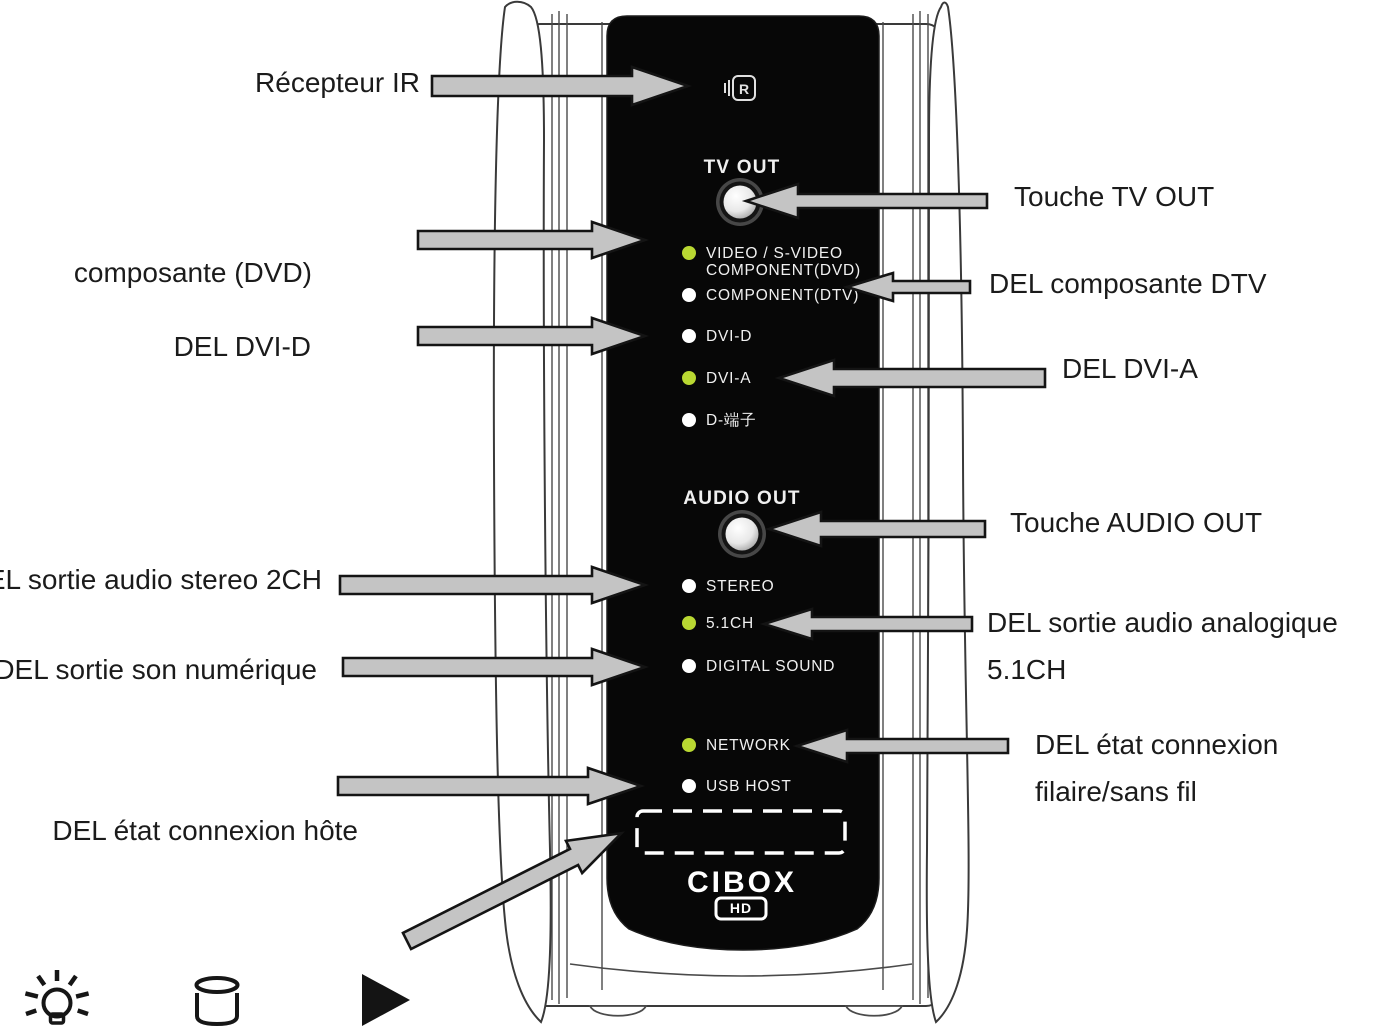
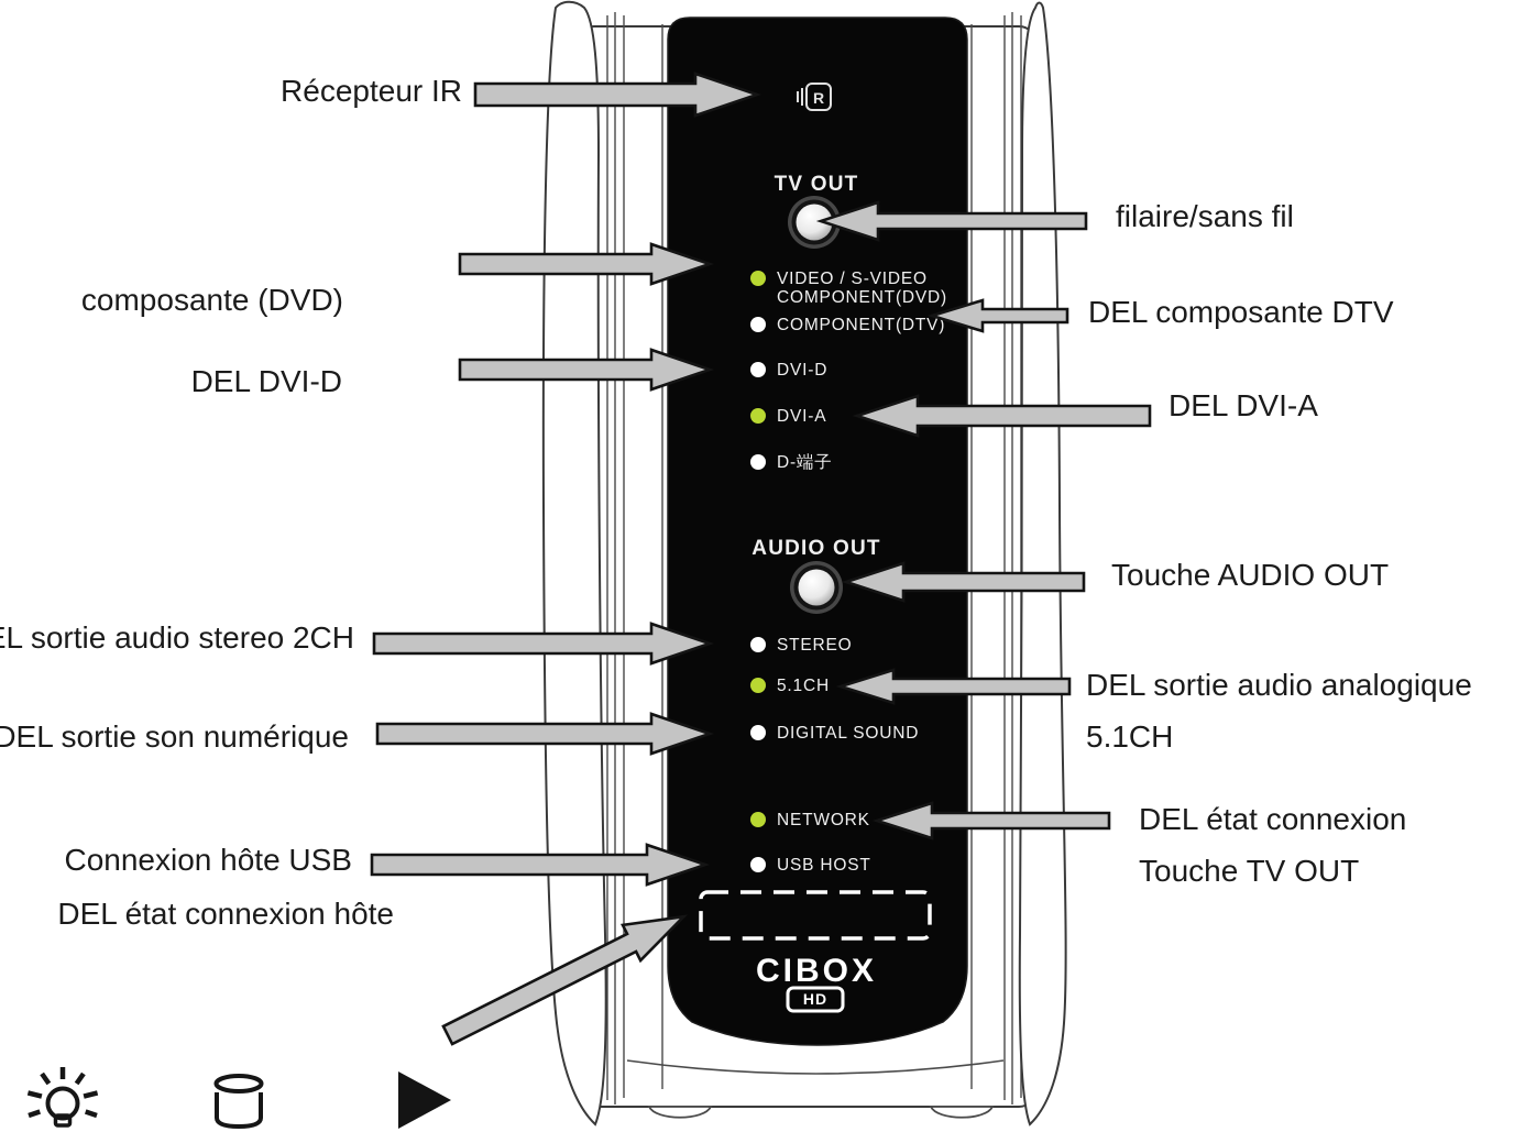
  R
  TV OUT
  VIDEO / S-VIDEO
  COMPONENT(DVD)
  COMPONENT(DTV)
  DVI-D
  DVI-A
  D-端子
  AUDIO OUT
  STEREO
  5.1CH
  DIGITAL SOUND
  NETWORK
  USB HOST
  CIBOX
  HD
  Récepteur IR
  composante (DVD)
  DEL DVI-D
  L sortie audio stereo 2CH
  DEL sortie son numérique
+ Connexion hôte USB
  DEL état connexion hôte
- Touche TV OUT
+ filaire/sans fil
  DEL composante DTV
  DEL DVI-A
  Touche AUDIO OUT
  DEL sortie audio analogique
  5.1CH
  DEL état connexion
- filaire/sans fil
+ Touche TV OUT
